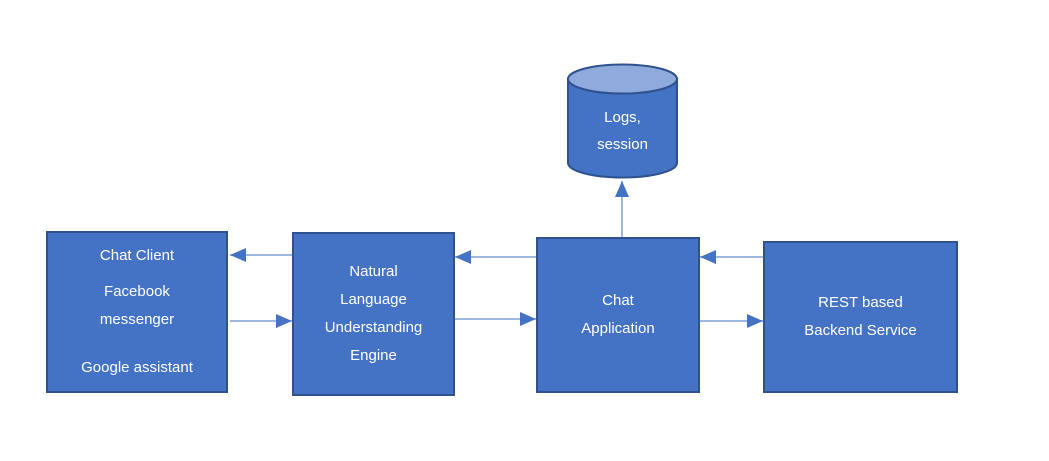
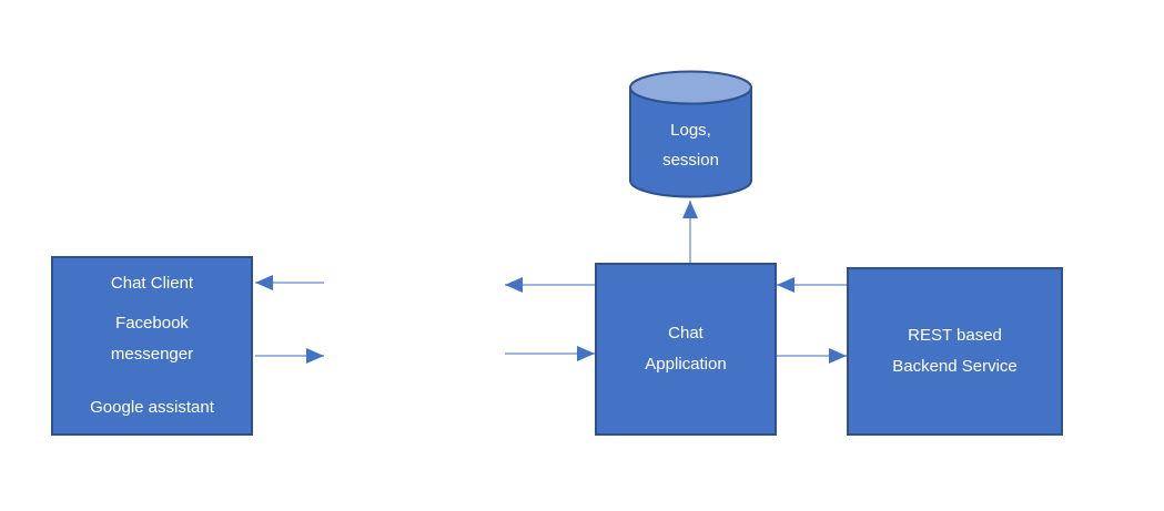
  Chat Client
  Facebook
  messenger
  Google assistant
- Natural
- Language
- Understanding
- Engine
  Chat
  Application
  REST based
  Backend Service
  Logs,
  session
